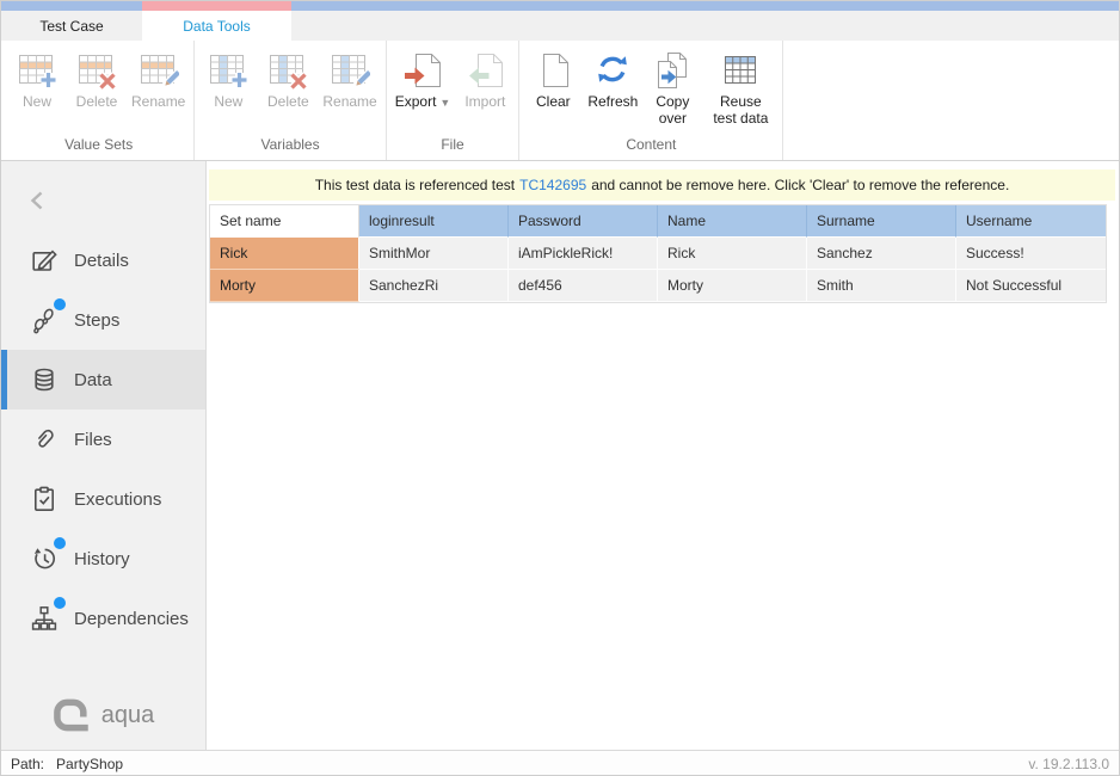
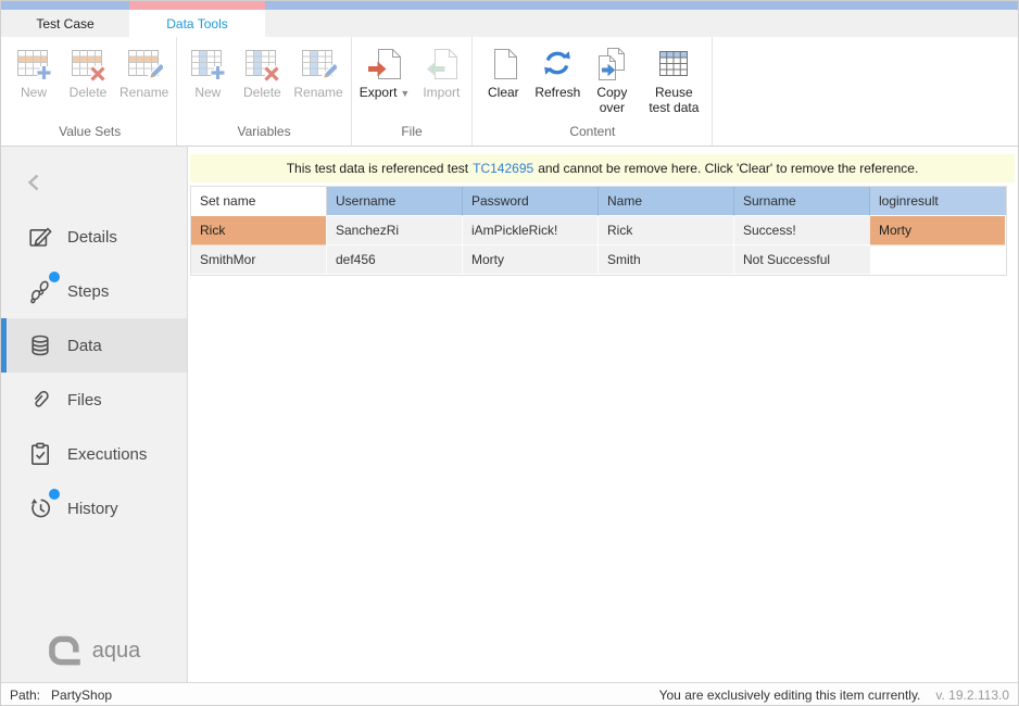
  Test Case
  Data Tools
  New
  Delete
  Rename
  Value Sets
  New
  Delete
  Rename
  Variables
  Export ▼
  Import
  File
  Clear
  Refresh
  Copy over
  Reuse test data
  Content
  Details
  Steps
  Data
  Files
  Executions
  History
- Dependencies
  aqua
  This test data is referenced test
  TC142695
  and cannot be remove here. Click 'Clear' to remove the reference.
  Set name
- loginresult
+ Username
  Password
  Name
  Surname
- Username
+ loginresult
  Rick
- SmithMor
+ SanchezRi
  iAmPickleRick!
  Rick
- Sanchez
  Success!
  Morty
- SanchezRi
+ SmithMor
  def456
  Morty
  Smith
  Not Successful
  Path:
  PartyShop
+ You are exclusively editing this item currently.
  v. 19.2.113.0
